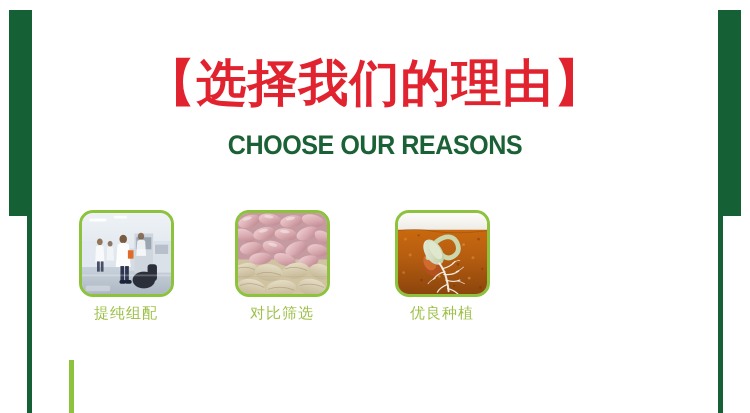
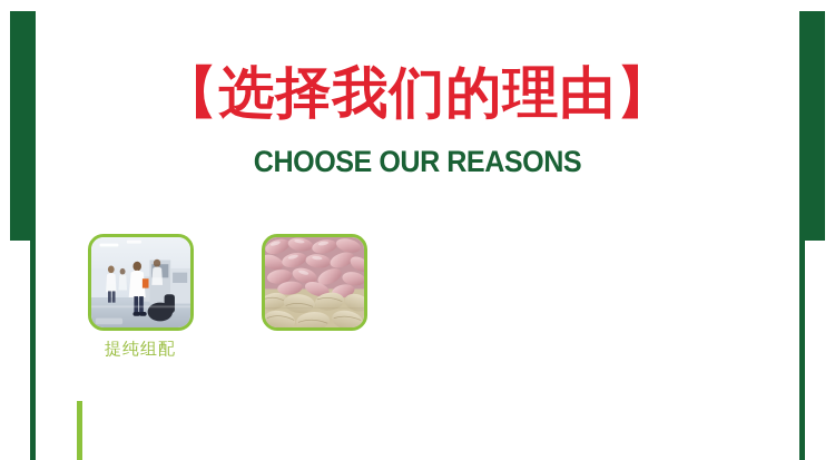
  【选择我们的理由】
  CHOOSE OUR REASONS
  提纯组配
- 对比筛选
- 优良种植
